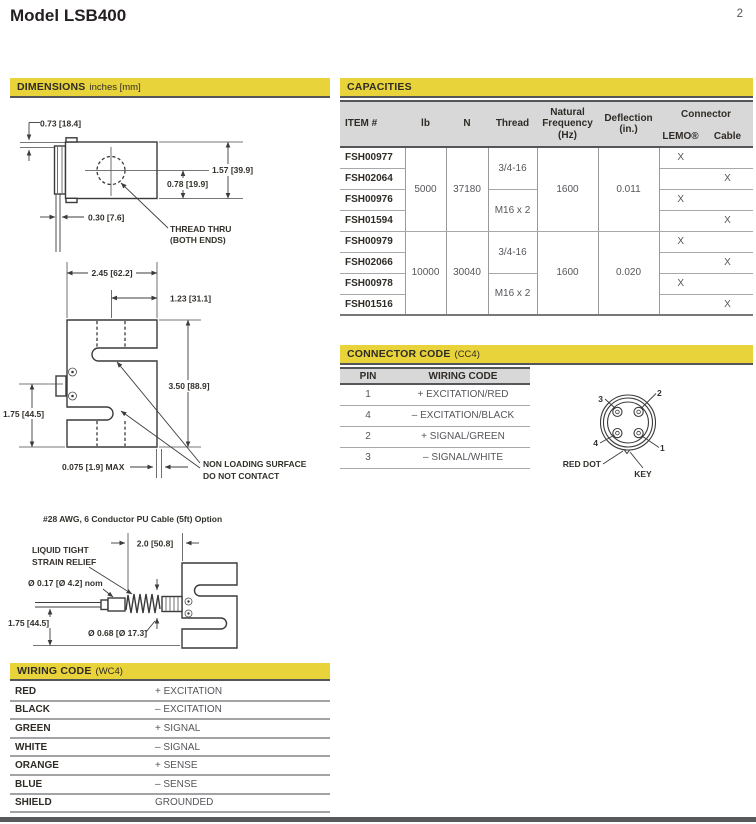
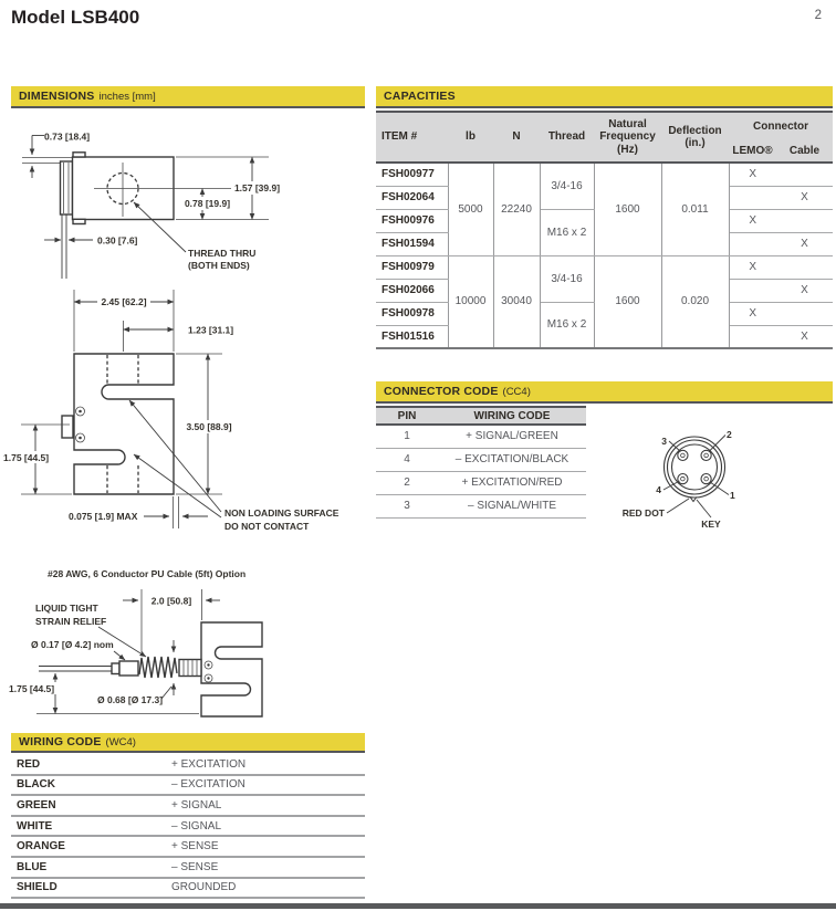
  Model LSB400
  2
  DIMENSIONS
  inches [mm]
  CAPACITIES
  ITEM #	lb	N	Thread	Natural Frequency (Hz)	Deflection (in.)	Connector
  LEMO®	Cable
- FSH00977	5000	37180	3/4-16	1600	0.011	X
+ FSH00977	5000	22240	3/4-16	1600	0.011	X
  FSH02064		X
  FSH00976	M16 x 2	X
  FSH01594		X
  FSH00979	10000	30040	3/4-16	1600	0.020	X
  FSH02066		X
  FSH00978	M16 x 2	X
  FSH01516		X
  CONNECTOR CODE
  (CC4)
  PIN	WIRING CODE
- 1	+ EXCITATION/RED
+ 1	+ SIGNAL/GREEN
  4	– EXCITATION/BLACK
- 2	+ SIGNAL/GREEN
+ 2	+ EXCITATION/RED
  3	– SIGNAL/WHITE
  3
  2
  4
  1
  RED DOT
  KEY
  1.57 [39.9]
  0.78 [19.9]
  0.73 [18.4]
  0.30 [7.6]
  THREAD THRU
  (BOTH ENDS)
  2.45 [62.2]
  1.23 [31.1]
  3.50 [88.9]
  1.75 [44.5]
  0.075 [1.9] MAX
  NON LOADING SURFACE
  DO NOT CONTACT
  #28 AWG, 6 Conductor PU Cable (5ft) Option
  2.0 [50.8]
  LIQUID TIGHT
  STRAIN RELIEF
  Ø 0.17 [Ø 4.2] nom
  1.75 [44.5]
  Ø 0.68 [Ø 17.3]
  WIRING CODE
  (WC4)
  RED
  + EXCITATION
  BLACK
  – EXCITATION
  GREEN
  + SIGNAL
  WHITE
  – SIGNAL
  ORANGE
  + SENSE
  BLUE
  – SENSE
  SHIELD
  GROUNDED
